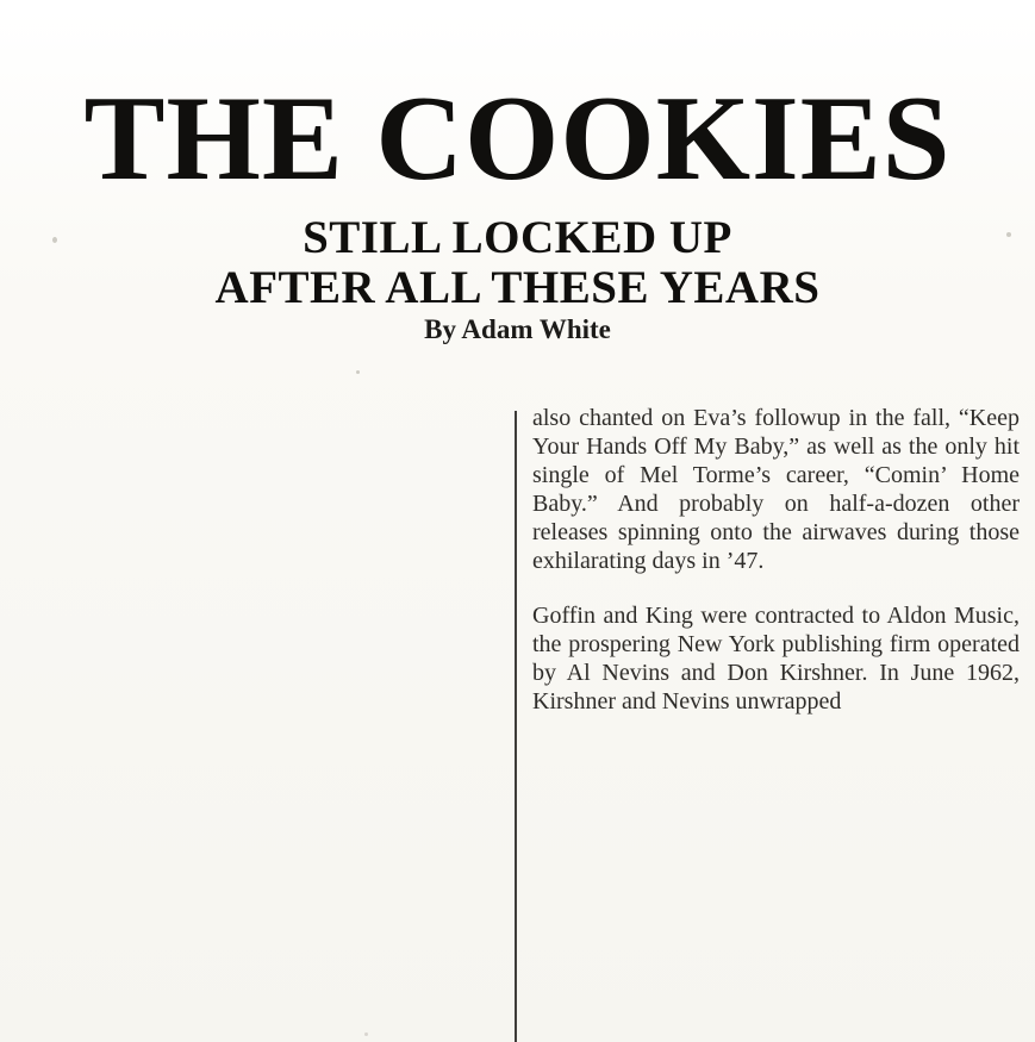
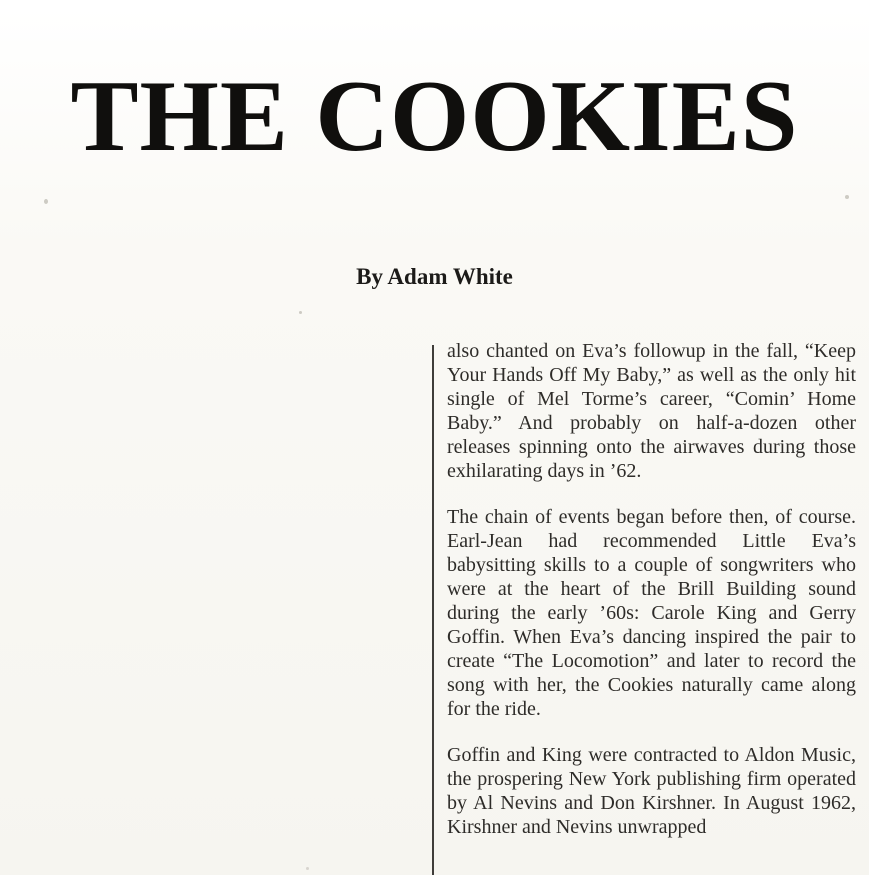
  THE COOKIES
- STILL LOCKED UP
- AFTER ALL THESE YEARS
  By Adam White
- also chanted on Eva’s followup in the fall, “Keep Your Hands Off My Baby,” as well as the only hit single of Mel Torme’s career, “Comin’ Home Baby.” And probably on half-a-dozen other releases spinning onto the airwaves during those exhilarating days in ’47.
+ also chanted on Eva’s followup in the fall, “Keep Your Hands Off My Baby,” as well as the only hit single of Mel Torme’s career, “Comin’ Home Baby.” And probably on half-a-dozen other releases spinning onto the airwaves during those exhilarating days in ’62.
+ The chain of events began before then, of course. Earl-Jean had recommended Little Eva’s babysitting skills to a couple of songwriters who were at the heart of the Brill Building sound during the early ’60s: Carole King and Gerry Goffin. When Eva’s dancing inspired the pair to create “The Locomotion” and later to record the song with her, the Cookies naturally came along for the ride.
- Goffin and King were contracted to Aldon Music, the prospering New York publishing firm operated by Al Nevins and Don Kirshner. In June 1962, Kirshner and Nevins unwrapped
+ Goffin and King were contracted to Aldon Music, the prospering New York publishing firm operated by Al Nevins and Don Kirshner. In August 1962, Kirshner and Nevins unwrapped
